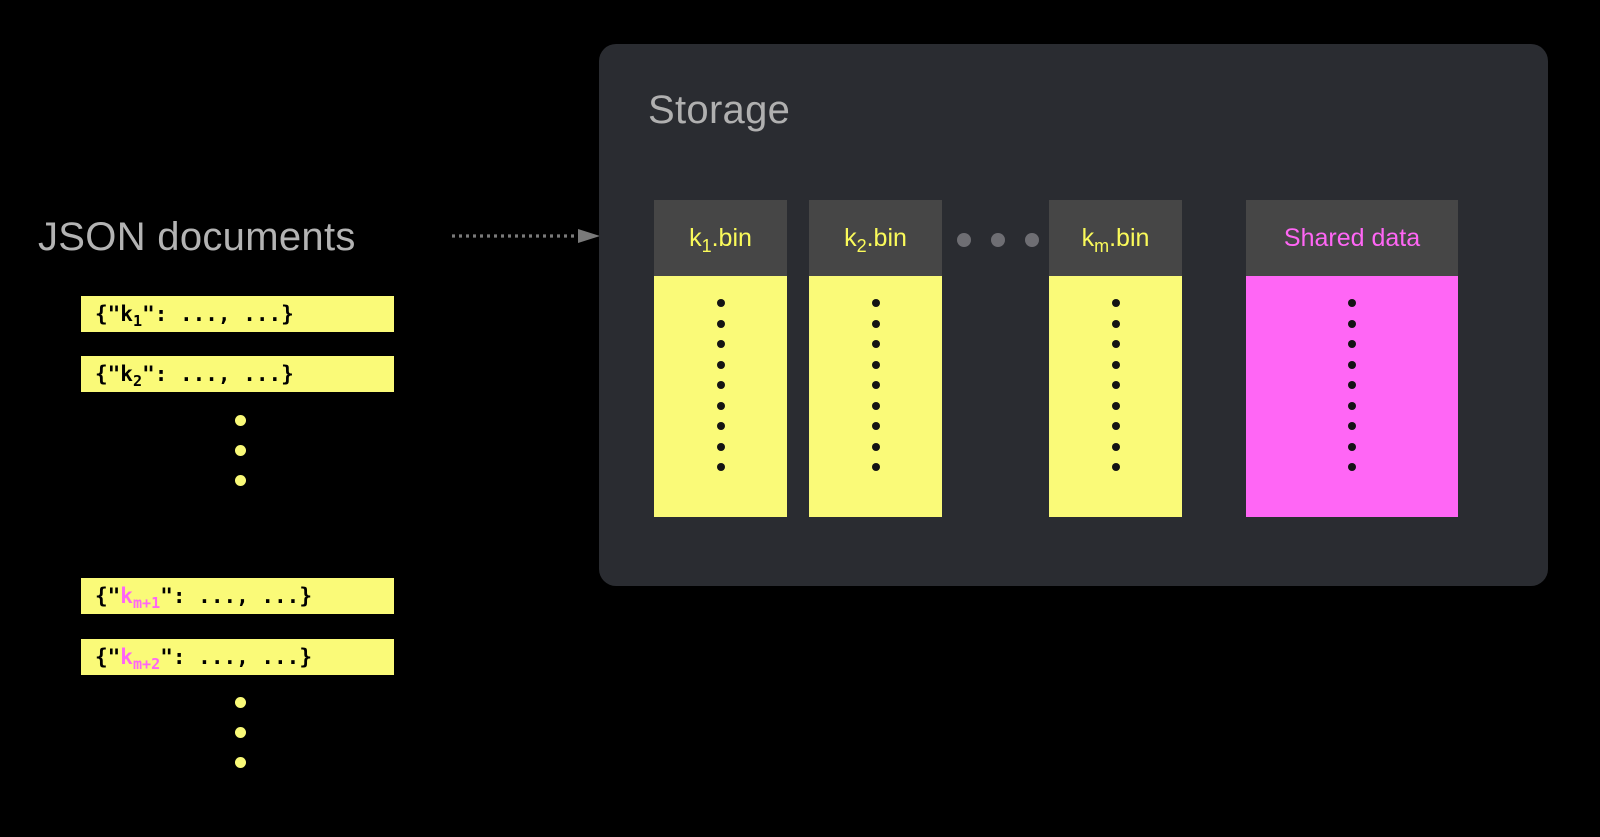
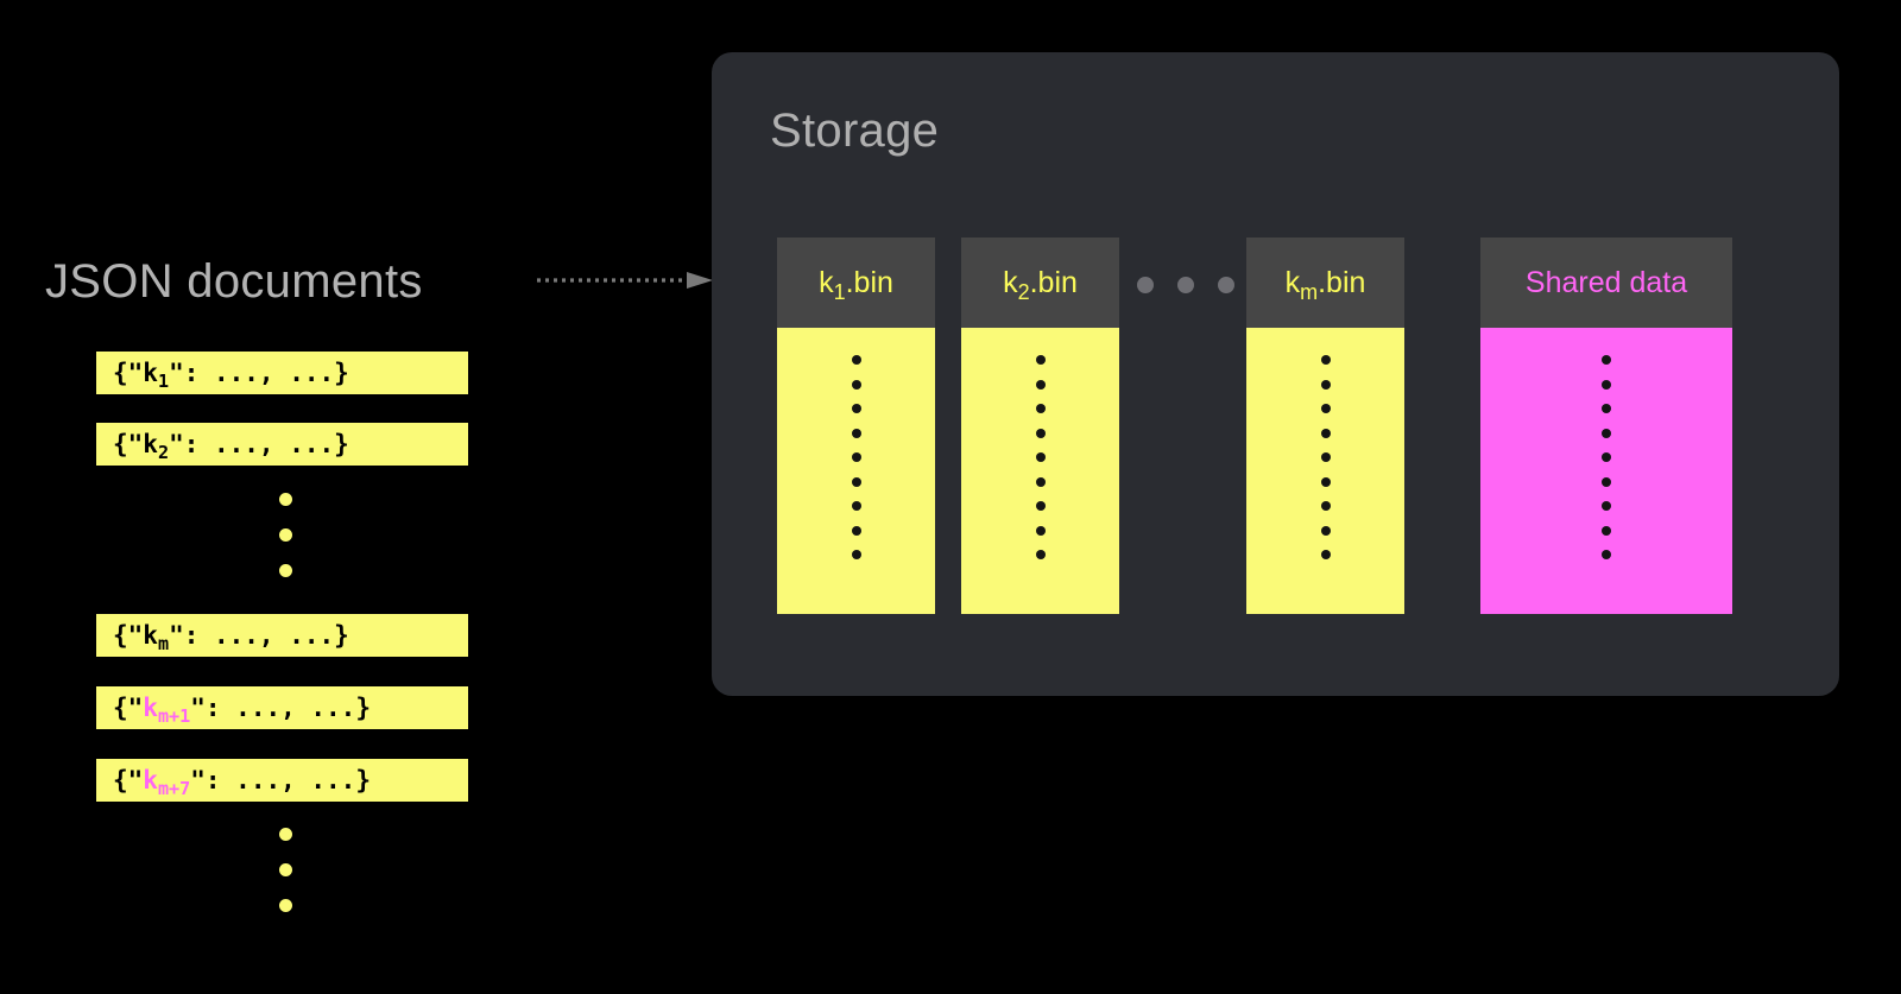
  JSON documents
  {"k1": ..., ...}
  {"k2": ..., ...}
+ {"km": ..., ...}
  {"km+1": ..., ...}
- {"km+2": ..., ...}
+ {"km+7": ..., ...}
  Storage
  k1.bin
  k2.bin
  km.bin
  Shared data
